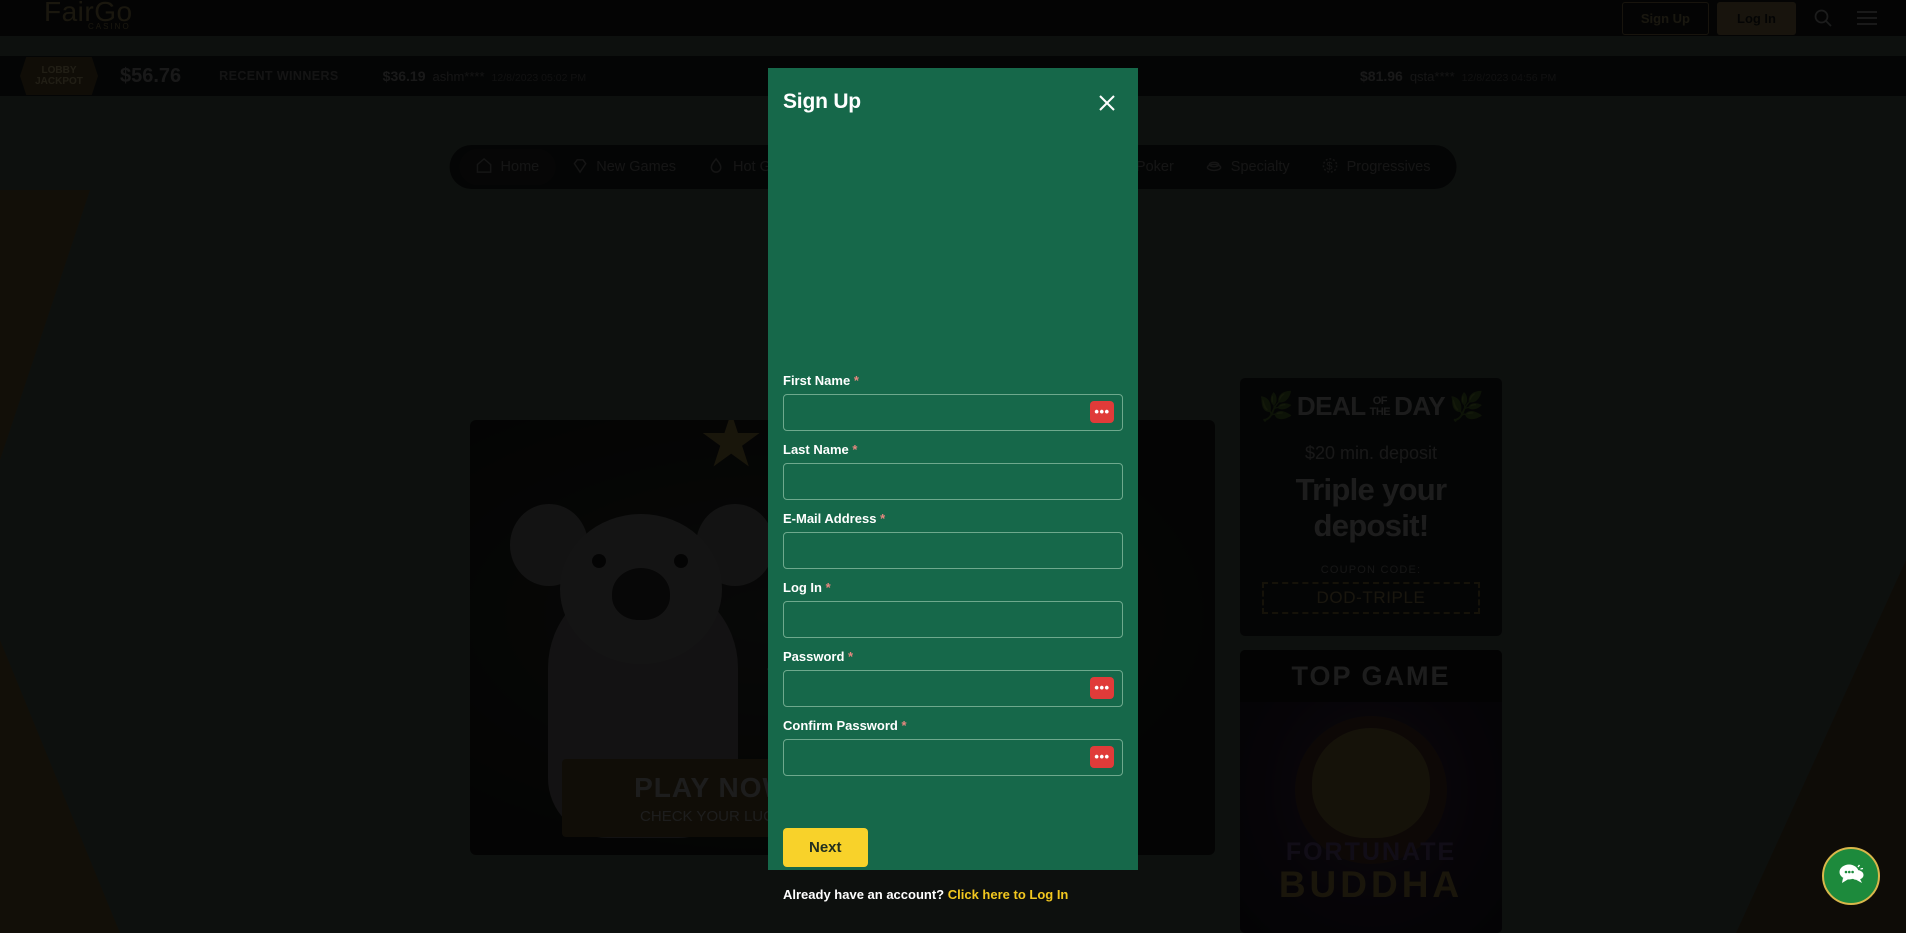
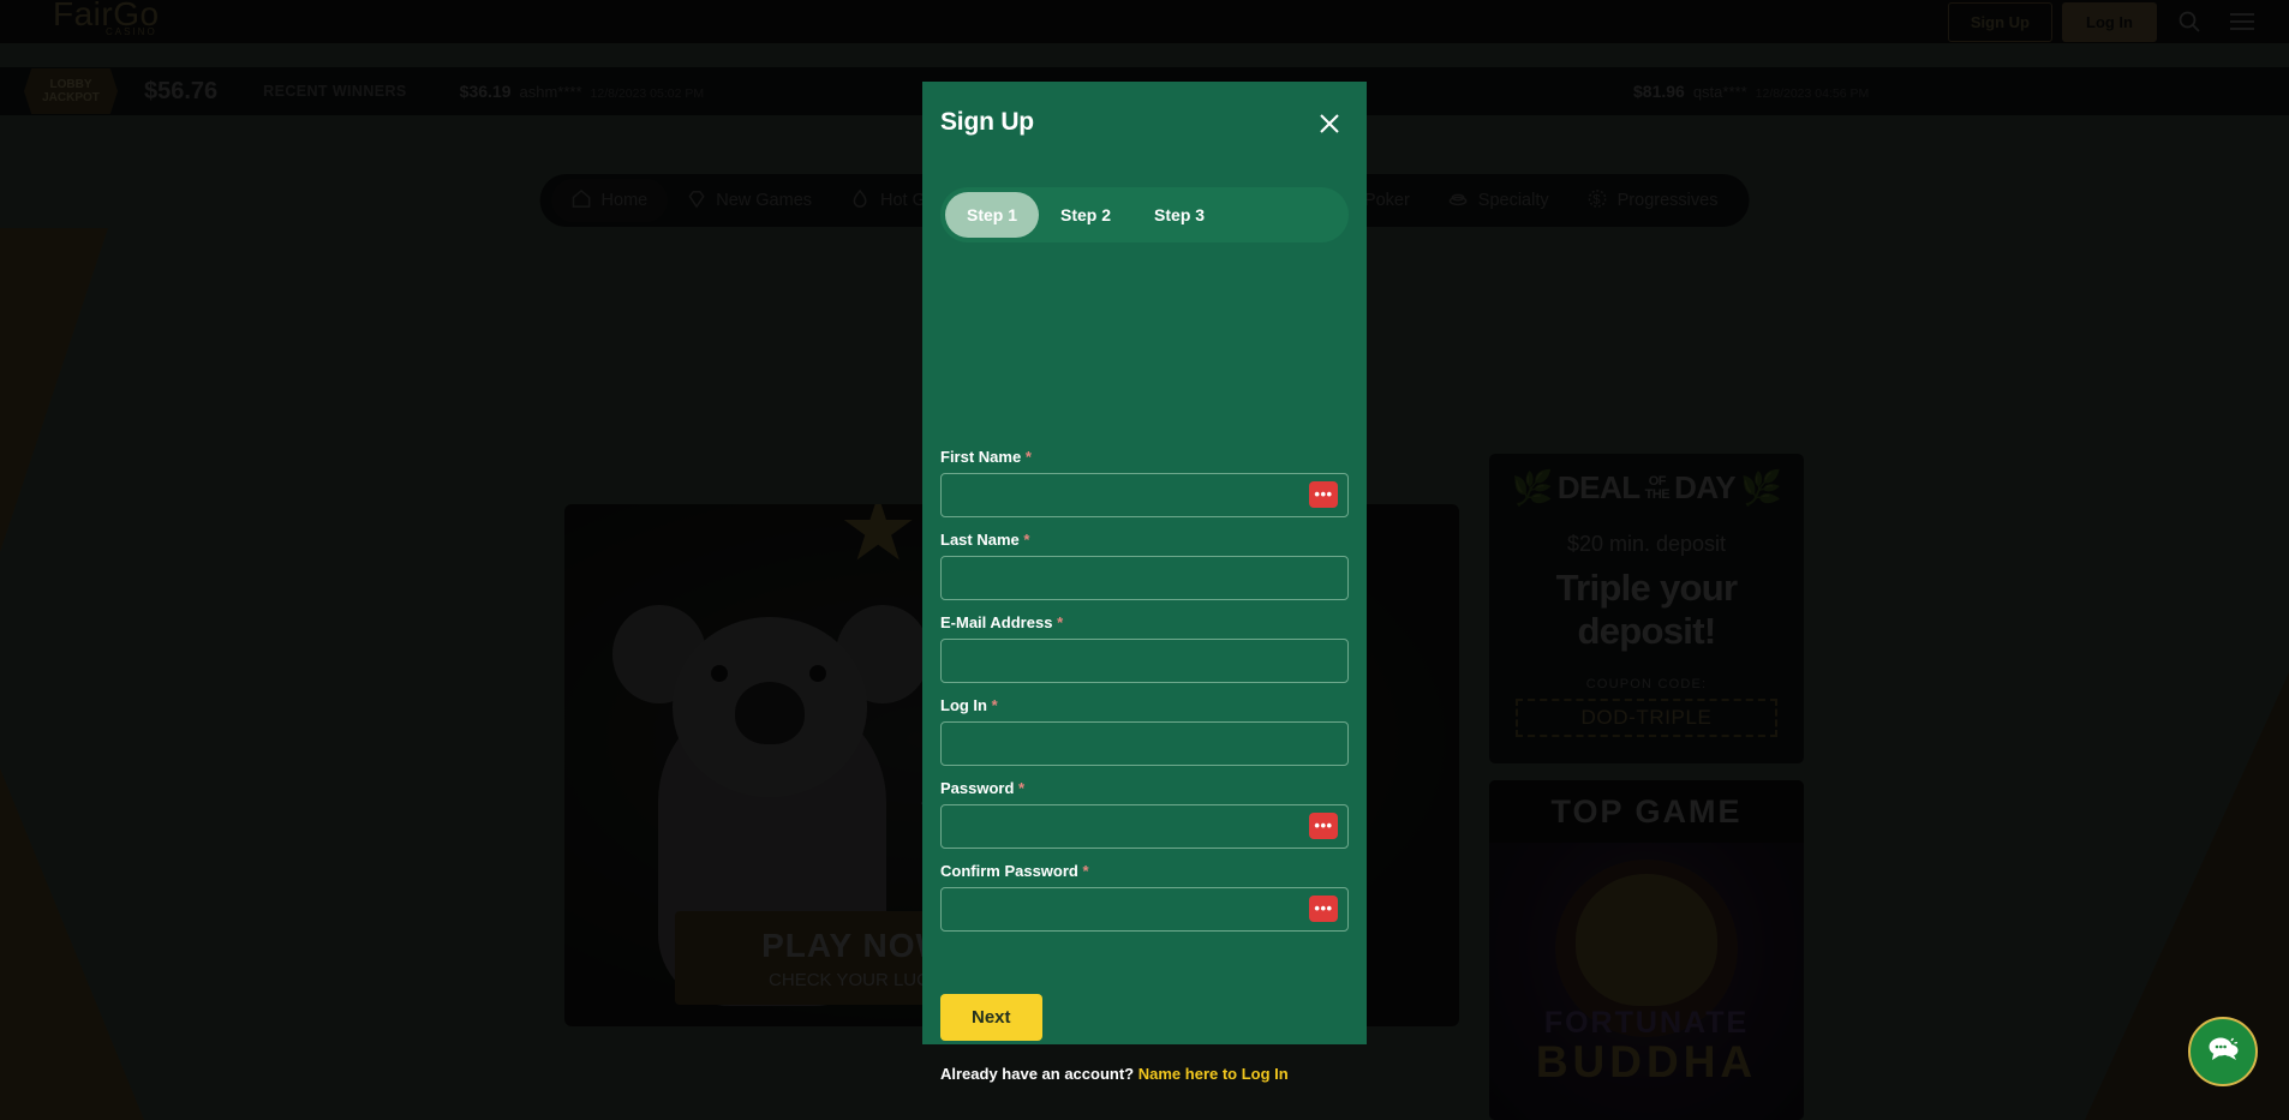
  DEAL
  OF
  THE
  DAY
  Triple your deposit!
  TOP GAME
  Sign Up
+ Step 1
+ Step 2
+ Step 3
  First Name *
  •••
  Last Name *
  E-Mail Address *
  Log In *
  Password *
  •••
  Confirm Password *
  •••
  Next
- Already have an account? Click here to Log In
+ Already have an account? Name here to Log In
